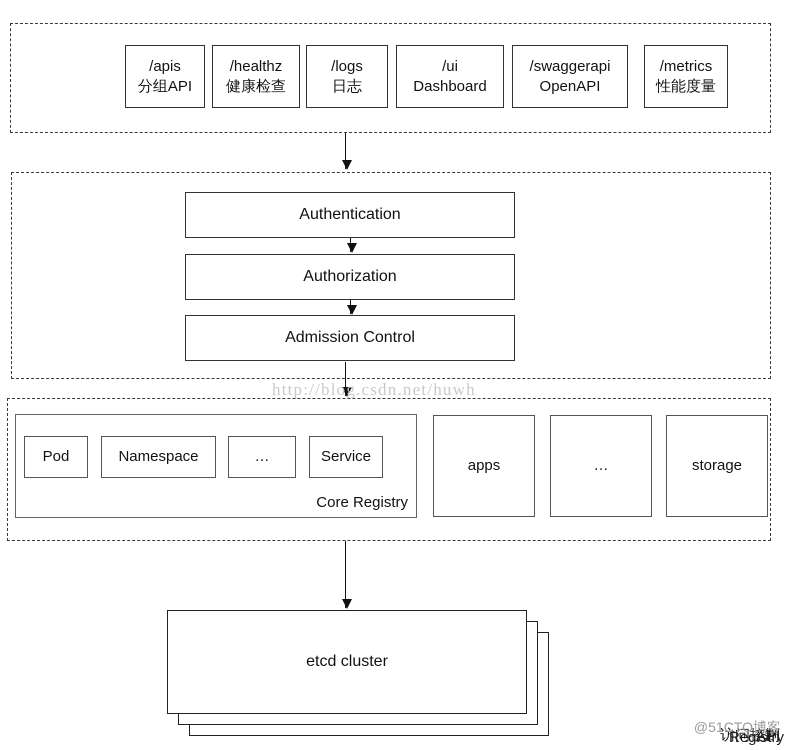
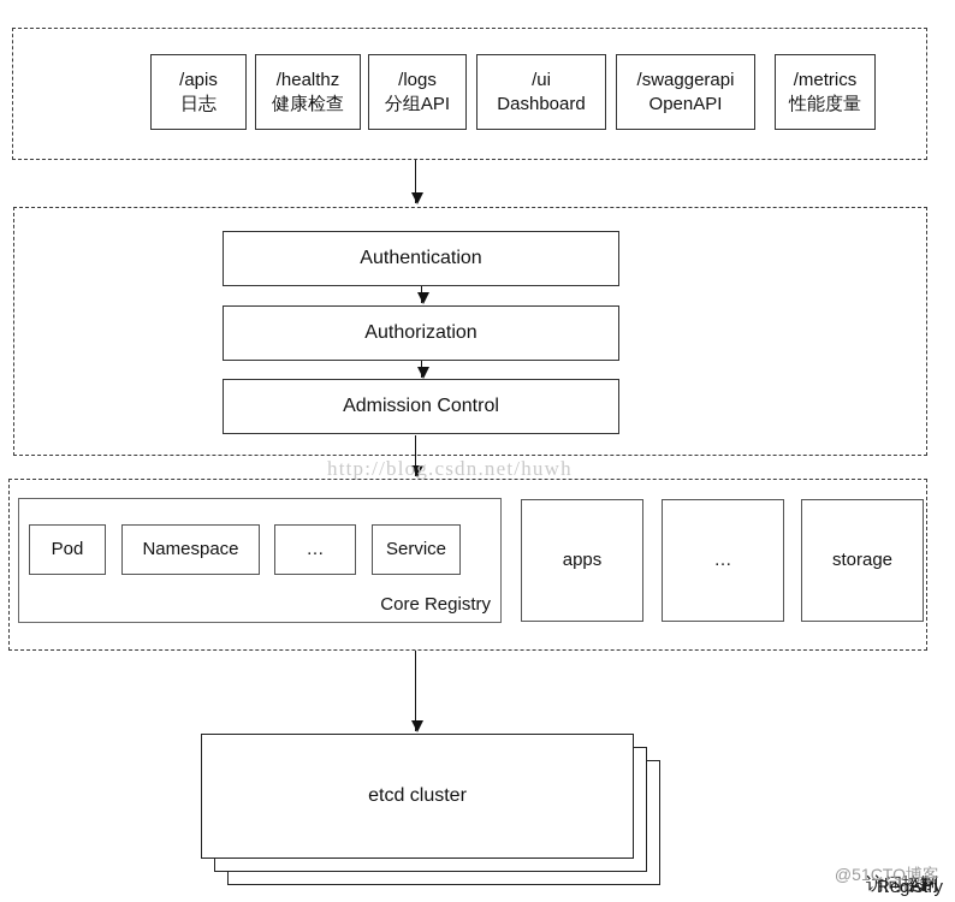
  /apis
- 分组API
+ 日志
  /healthz
  健康检查
  /logs
- 日志
+ 分组API
  /ui
  Dashboard
  /swaggerapi
  OpenAPI
  /metrics
  性能度量
  API
  Authentication
  Authorization
  Admission Control
  访问控制
  http://blog.csdn.net/huwh
  Core Registry
  Pod
  Namespace
  …
  Service
  apps
  …
  storage
  Registry
  etcd cluster
  @51CTO博客
